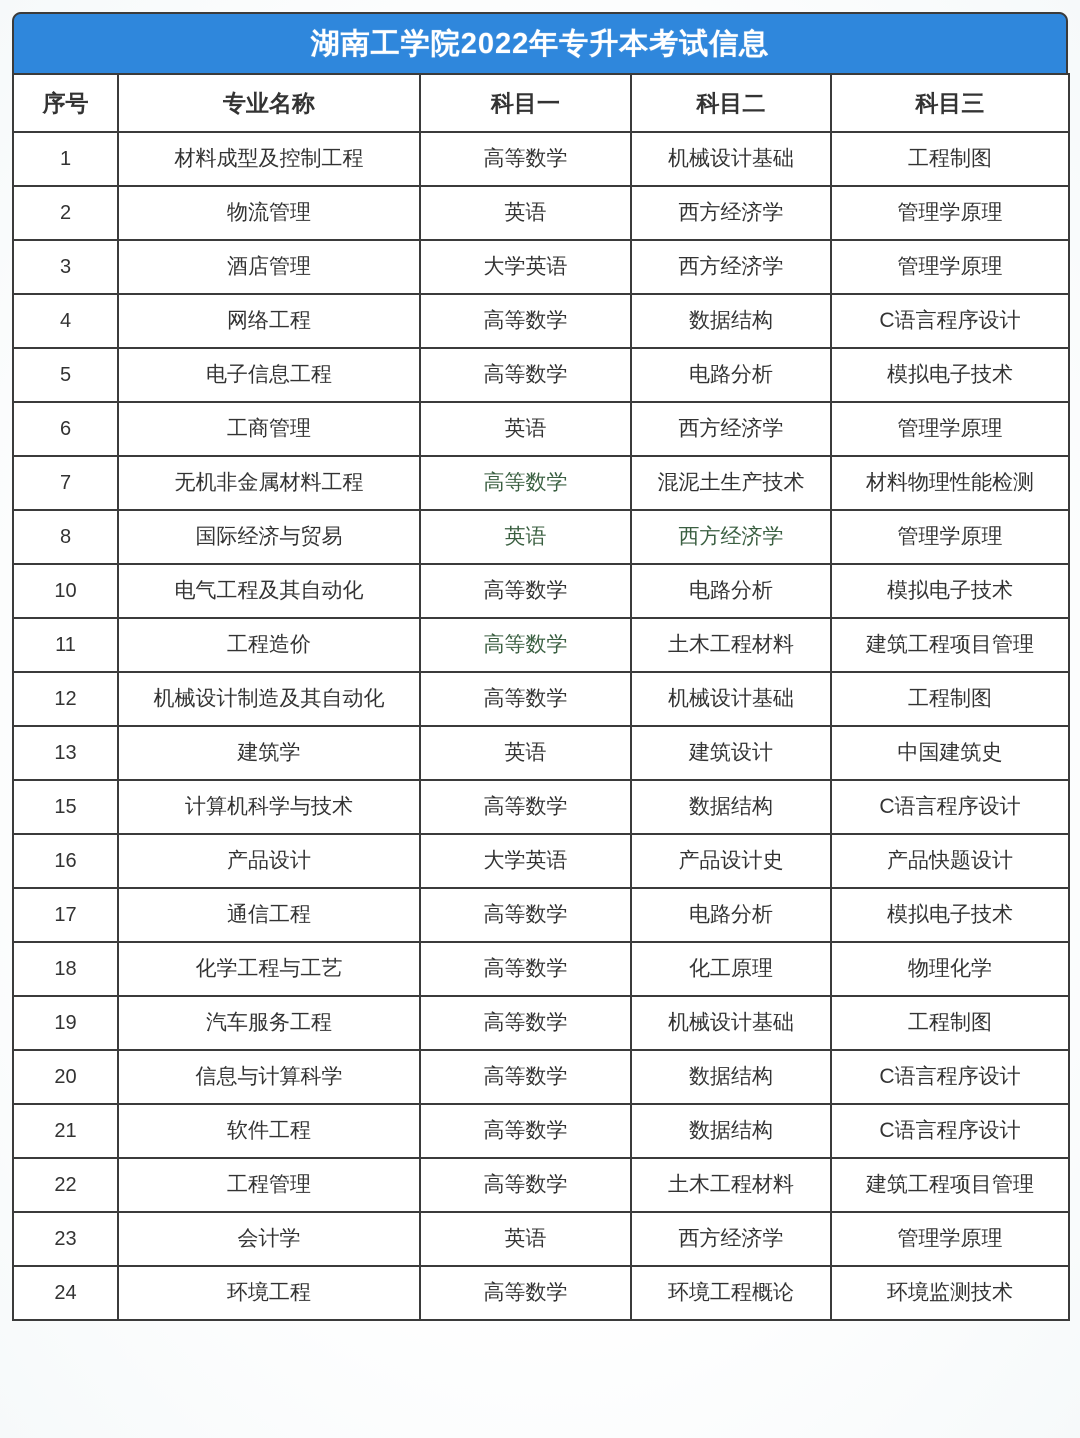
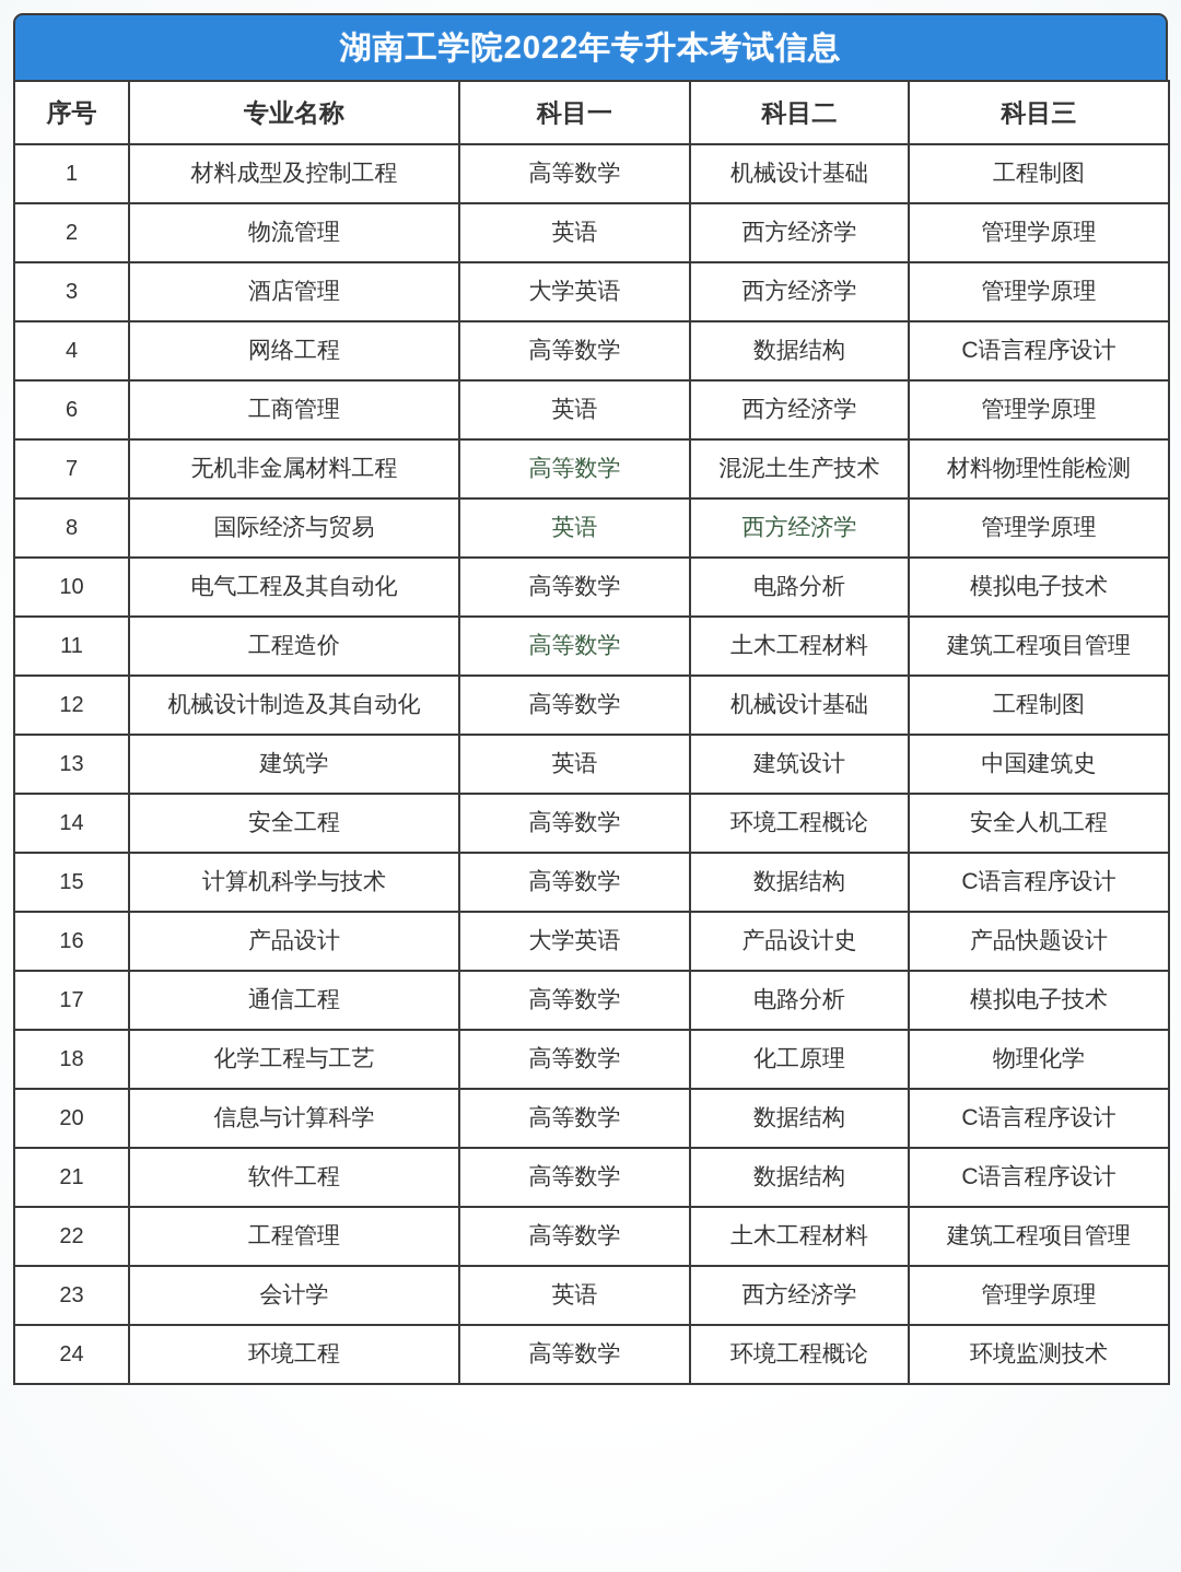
  湖南工学院2022年专升本考试信息
  序号	专业名称	科目一	科目二	科目三
  1	材料成型及控制工程	高等数学	机械设计基础	工程制图
  2	物流管理	英语	西方经济学	管理学原理
  3	酒店管理	大学英语	西方经济学	管理学原理
  4	网络工程	高等数学	数据结构	C语言程序设计
- 5	电子信息工程	高等数学	电路分析	模拟电子技术
  6	工商管理	英语	西方经济学	管理学原理
  7	无机非金属材料工程	高等数学	混泥土生产技术	材料物理性能检测
  8	国际经济与贸易	英语	西方经济学	管理学原理
  10	电气工程及其自动化	高等数学	电路分析	模拟电子技术
  11	工程造价	高等数学	土木工程材料	建筑工程项目管理
  12	机械设计制造及其自动化	高等数学	机械设计基础	工程制图
  13	建筑学	英语	建筑设计	中国建筑史
+ 14	安全工程	高等数学	环境工程概论	安全人机工程
  15	计算机科学与技术	高等数学	数据结构	C语言程序设计
  16	产品设计	大学英语	产品设计史	产品快题设计
  17	通信工程	高等数学	电路分析	模拟电子技术
  18	化学工程与工艺	高等数学	化工原理	物理化学
- 19	汽车服务工程	高等数学	机械设计基础	工程制图
  20	信息与计算科学	高等数学	数据结构	C语言程序设计
  21	软件工程	高等数学	数据结构	C语言程序设计
  22	工程管理	高等数学	土木工程材料	建筑工程项目管理
  23	会计学	英语	西方经济学	管理学原理
  24	环境工程	高等数学	环境工程概论	环境监测技术
